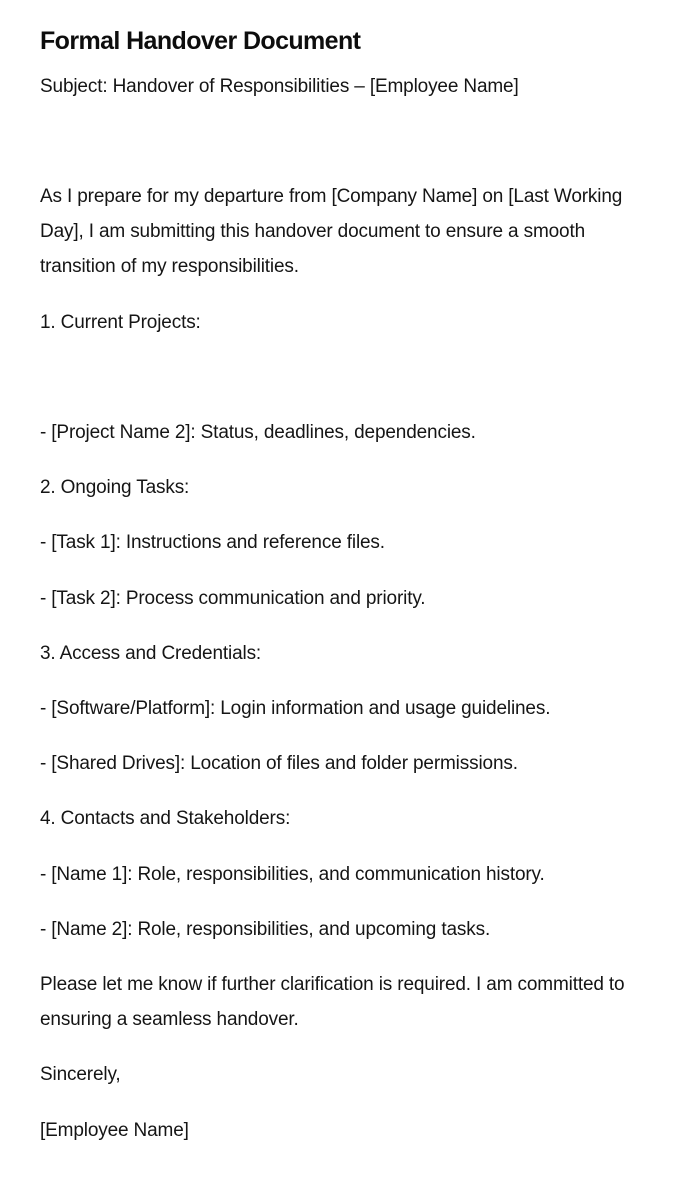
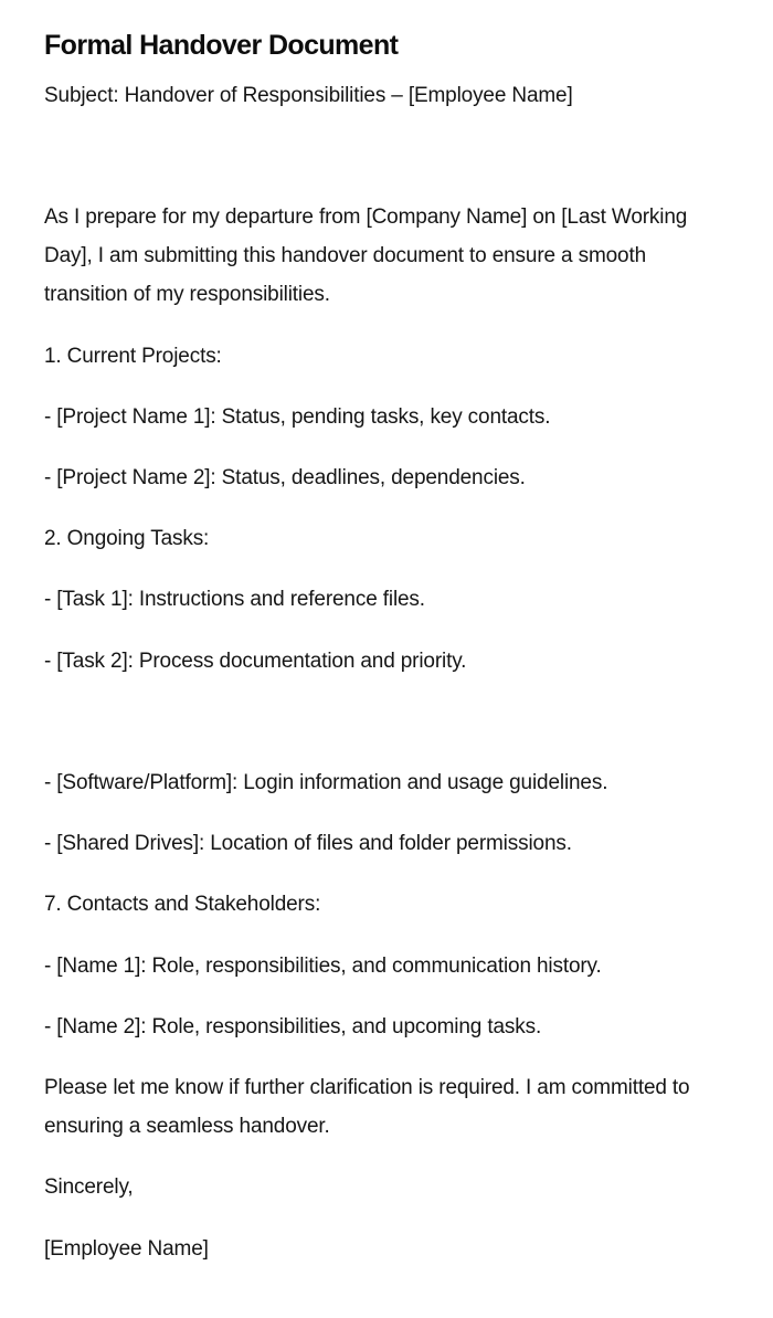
  Formal Handover Document
  Subject: Handover of Responsibilities – [Employee Name]
  As I prepare for my departure from [Company Name] on [Last Working Day], I am submitting this handover document to ensure a smooth transition of my responsibilities.
  1. Current Projects:
+ - [Project Name 1]: Status, pending tasks, key contacts.
  - [Project Name 2]: Status, deadlines, dependencies.
  2. Ongoing Tasks:
  - [Task 1]: Instructions and reference files.
- - [Task 2]: Process communication and priority.
+ - [Task 2]: Process documentation and priority.
- 3. Access and Credentials:
  - [Software/Platform]: Login information and usage guidelines.
  - [Shared Drives]: Location of files and folder permissions.
- 4. Contacts and Stakeholders:
+ 7. Contacts and Stakeholders:
  - [Name 1]: Role, responsibilities, and communication history.
  - [Name 2]: Role, responsibilities, and upcoming tasks.
  Please let me know if further clarification is required. I am committed to ensuring a seamless handover.
  Sincerely,
  [Employee Name]
